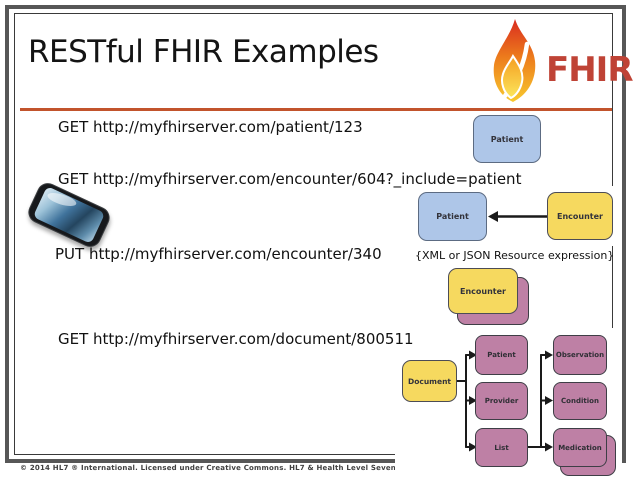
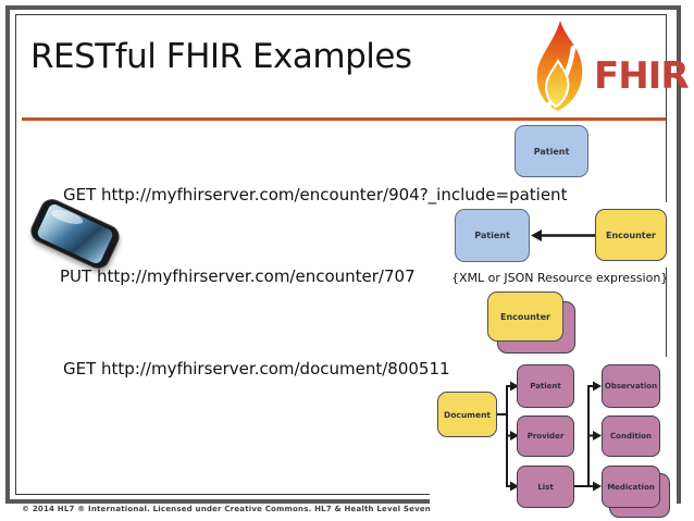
  RESTful FHIR Examples
  FHIR
- GET http://myfhirserver.com/patient/123
- GET http://myfhirserver.com/encounter/604?_include=patient
+ GET http://myfhirserver.com/encounter/904?_include=patient
- PUT http://myfhirserver.com/encounter/340
+ PUT http://myfhirserver.com/encounter/707
  {XML or JSON Resource expression}
  GET http://myfhirserver.com/document/800511
  Patient
  Patient
  Encounter
  Encounter
  Document
  Patient
  Provider
  List
  Observation
  Condition
  Medication
  © 2014 HL7 ® International. Licensed under Creative Commons. HL7 & Health Level Seven
